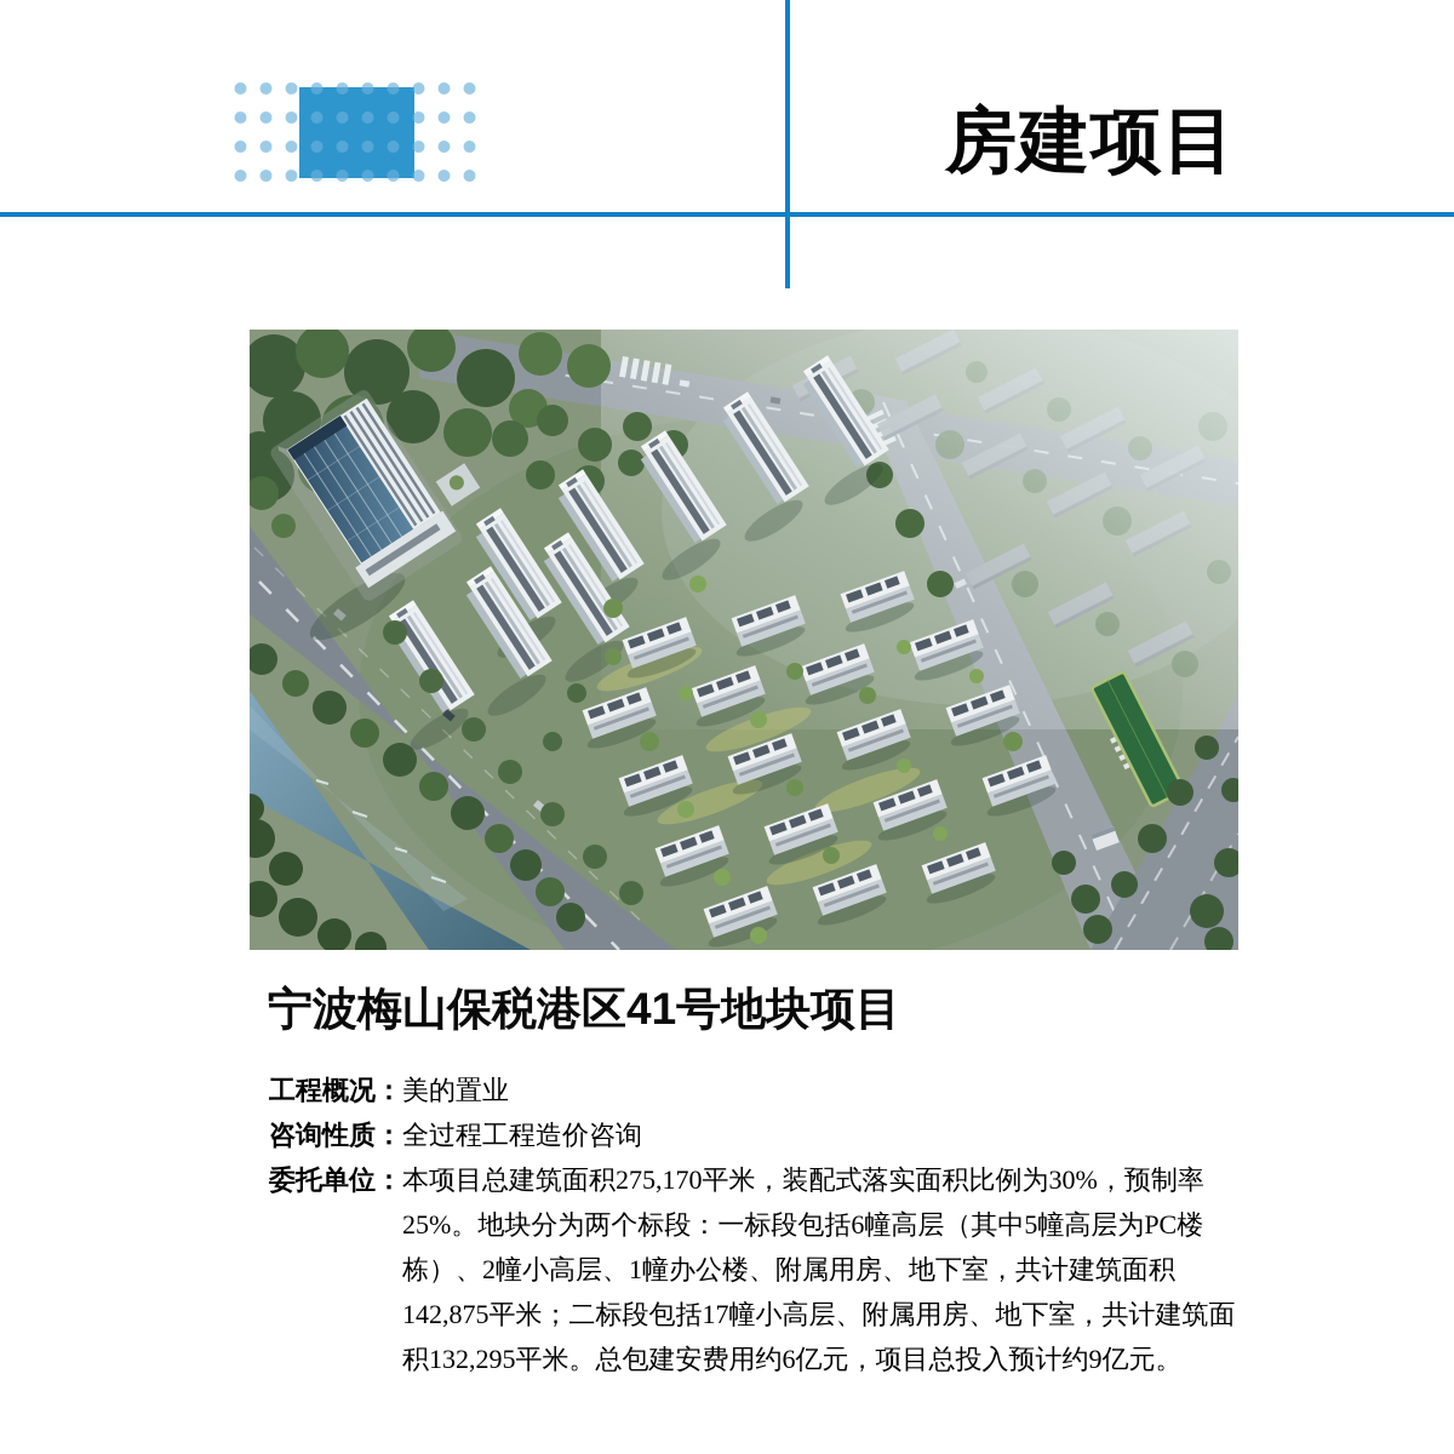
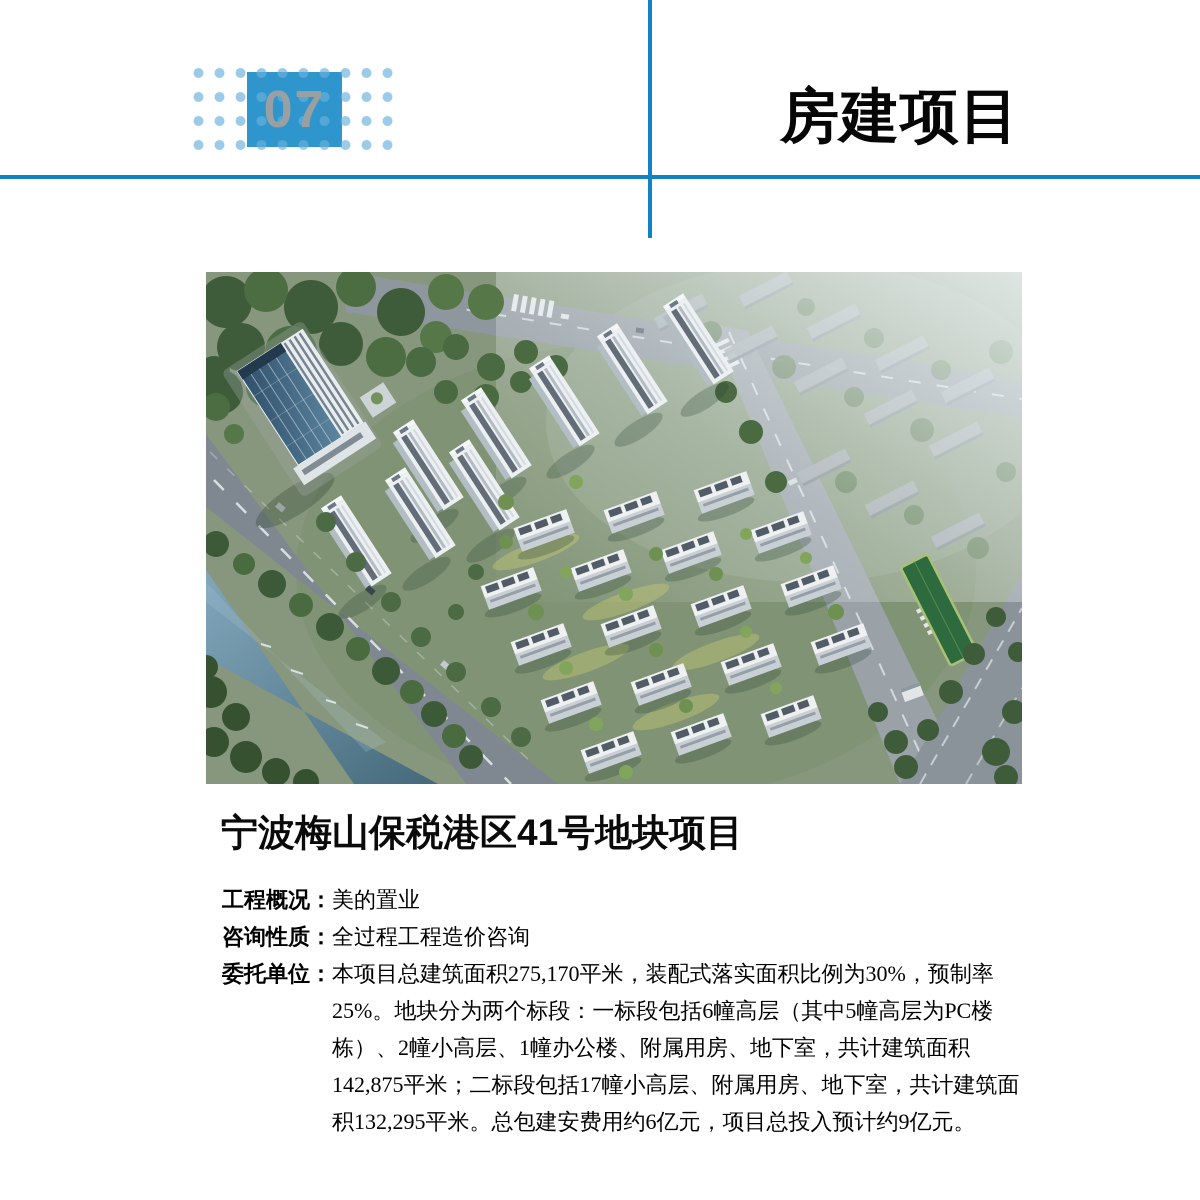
+ 07
  房建项目
  宁波梅山保税港区41号地块项目
  工程概况
  ：
  美的置业
  咨询性质
  ：
  全过程工程造价咨询
  委托单位
  ：
  本项目总建筑面积275,170平米，装配式落实面积比例为30%，预制率25%。地块分为两个标段：一标段包括6幢高层（其中5幢高层为PC楼栋）、2幢小高层、1幢办公楼、附属用房、地下室，共计建筑面积142,875平米；二标段包括17幢小高层、附属用房、地下室，共计建筑面积132,295平米。总包建安费用约6亿元，项目总投入预计约9亿元。
